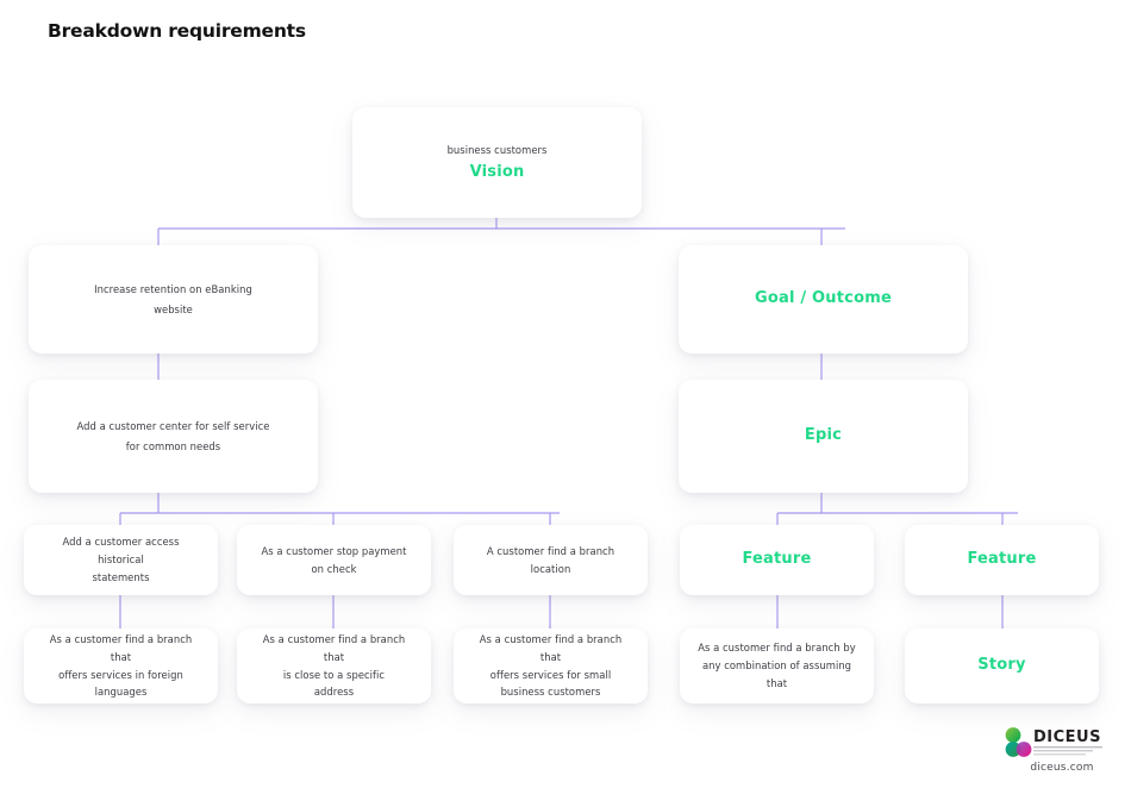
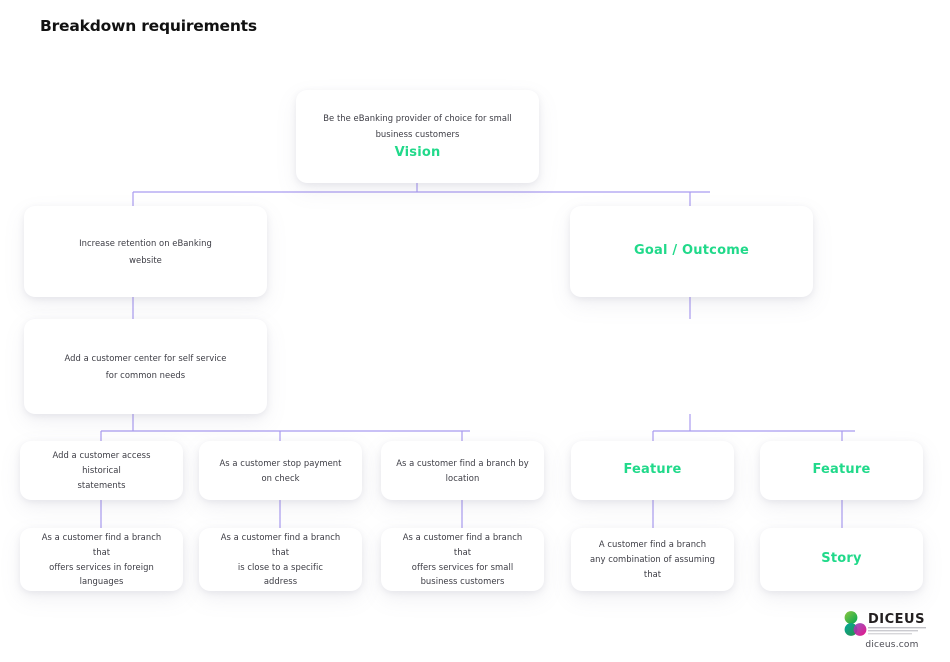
  Breakdown requirements
+ Be the eBanking provider of choice for small
  business customers
  Vision
  Increase retention on eBanking
  website
  Goal / Outcome
  Add a customer center for self service
  for common needs
- Epic
  Add a customer access historical
  statements
  As a customer stop payment
  on check
- A customer find a branch
+ As a customer find a branch by
  location
  Feature
  Feature
  As a customer find a branch that
  offers services in foreign
  languages
  As a customer find a branch that
  is close to a specific
  address
  As a customer find a branch that
  offers services for small
  business customers
- As a customer find a branch by
+ A customer find a branch
  any combination of assuming that
  Story
  DICEUS
  diceus.com
